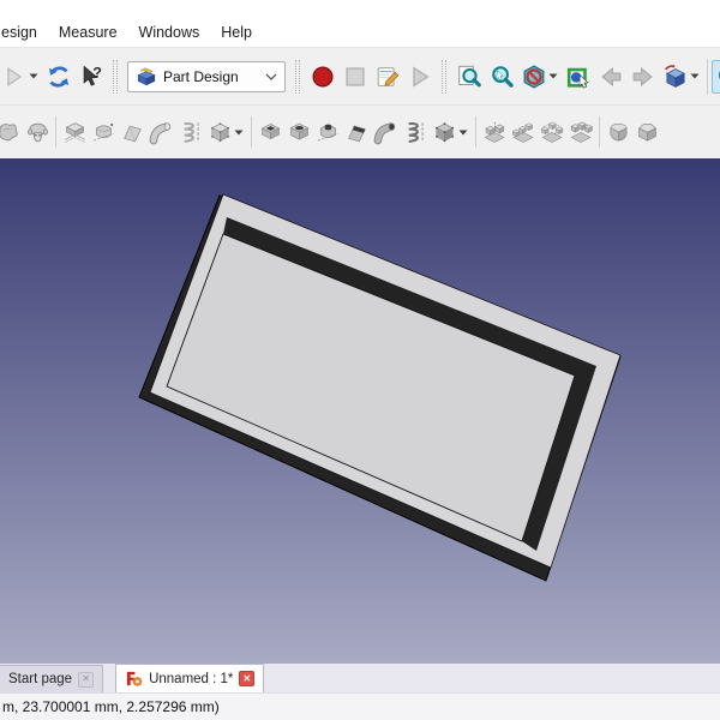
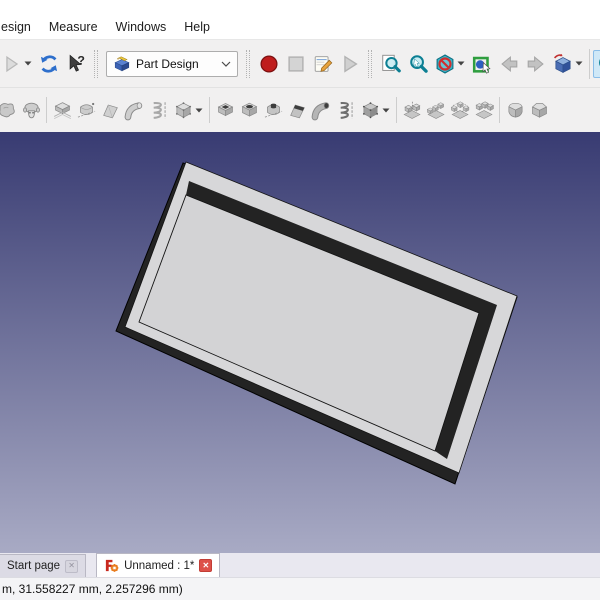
  esign
  Measure
  Windows
  Help
  ?
  Part Design
  Start page
  ✕
  Unnamed : 1*
  ✕
- m, 23.700001 mm, 2.257296 mm)
+ m, 31.558227 mm, 2.257296 mm)
